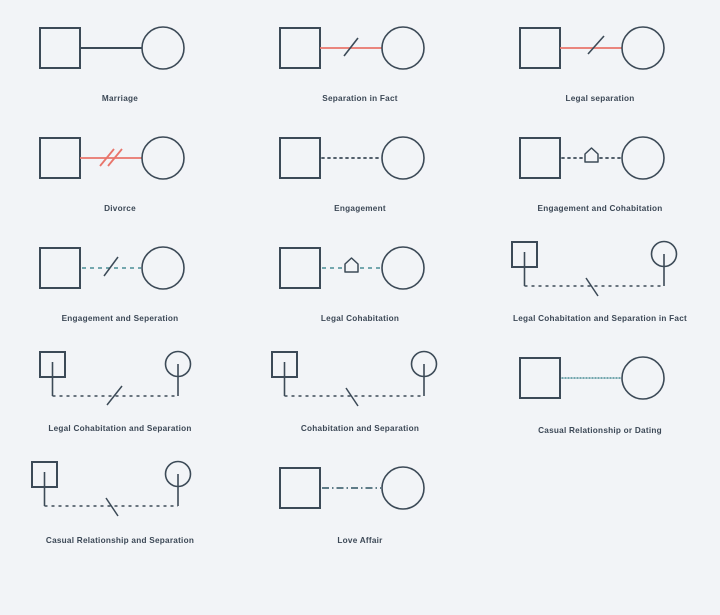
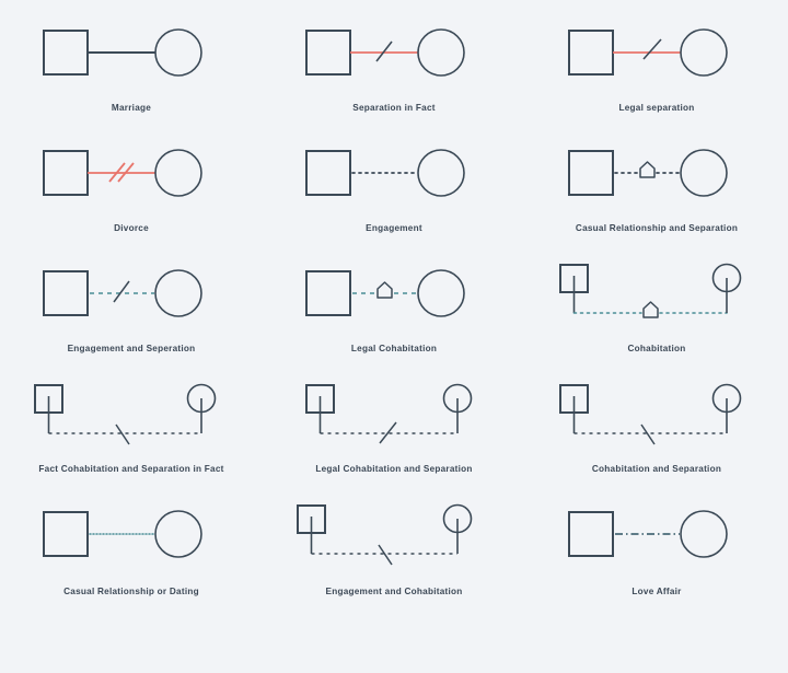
  Marriage
  Separation in Fact
  Legal separation
  Divorce
  Engagement
- Engagement and Cohabitation
+ Casual Relationship and Separation
  Engagement and Seperation
  Legal Cohabitation
+ Cohabitation
- Legal Cohabitation and Separation in Fact
+ Fact Cohabitation and Separation in Fact
  Legal Cohabitation and Separation
  Cohabitation and Separation
  Casual Relationship or Dating
- Casual Relationship and Separation
+ Engagement and Cohabitation
  Love Affair
